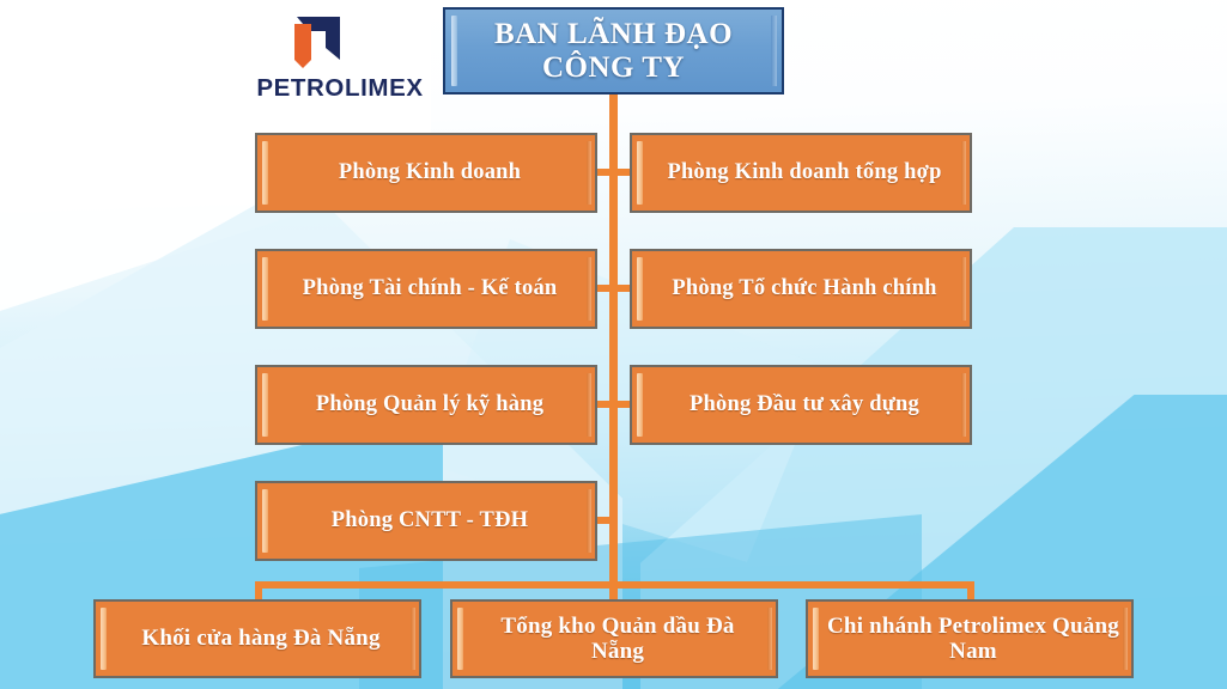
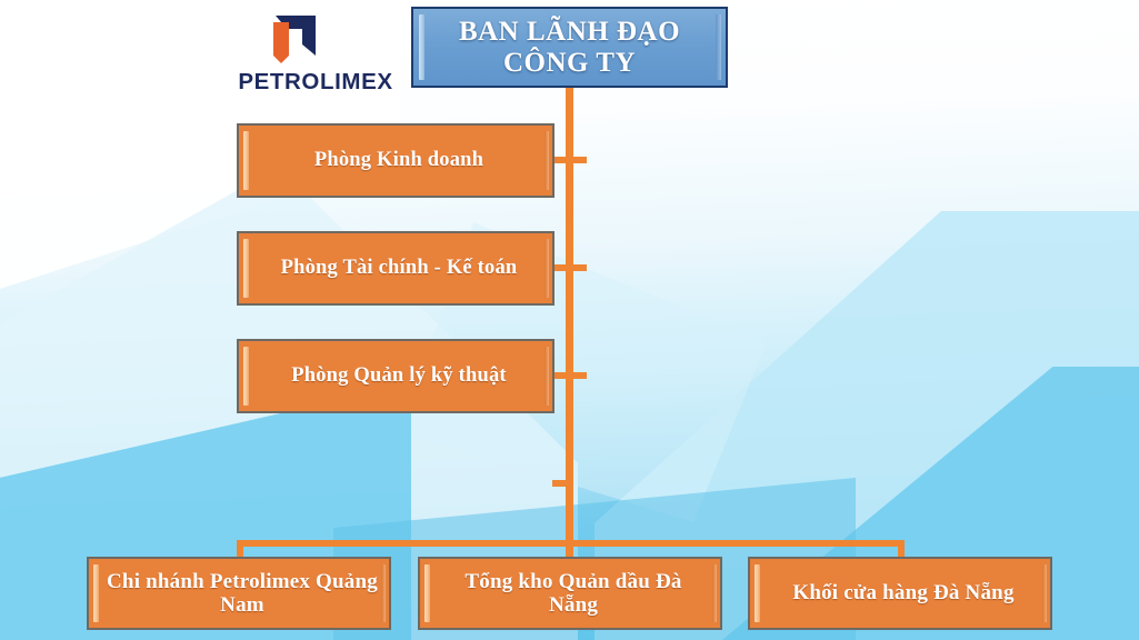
  PETROLIMEX
  BAN LÃNH ĐẠO CÔNG TY
  Phòng Kinh doanh
  Phòng Tài chính - Kế toán
- Phòng Quản lý kỹ hàng
+ Phòng Quản lý kỹ thuật
- Phòng CNTT - TĐH
- Phòng Kinh doanh tổng hợp
- Phòng Tổ chức Hành chính
- Phòng Đầu tư xây dựng
- Khối cửa hàng Đà Nẵng
+ Chi nhánh Petrolimex Quảng Nam
  Tổng kho Quản dầu Đà Nẵng
- Chi nhánh Petrolimex Quảng Nam
+ Khối cửa hàng Đà Nẵng
